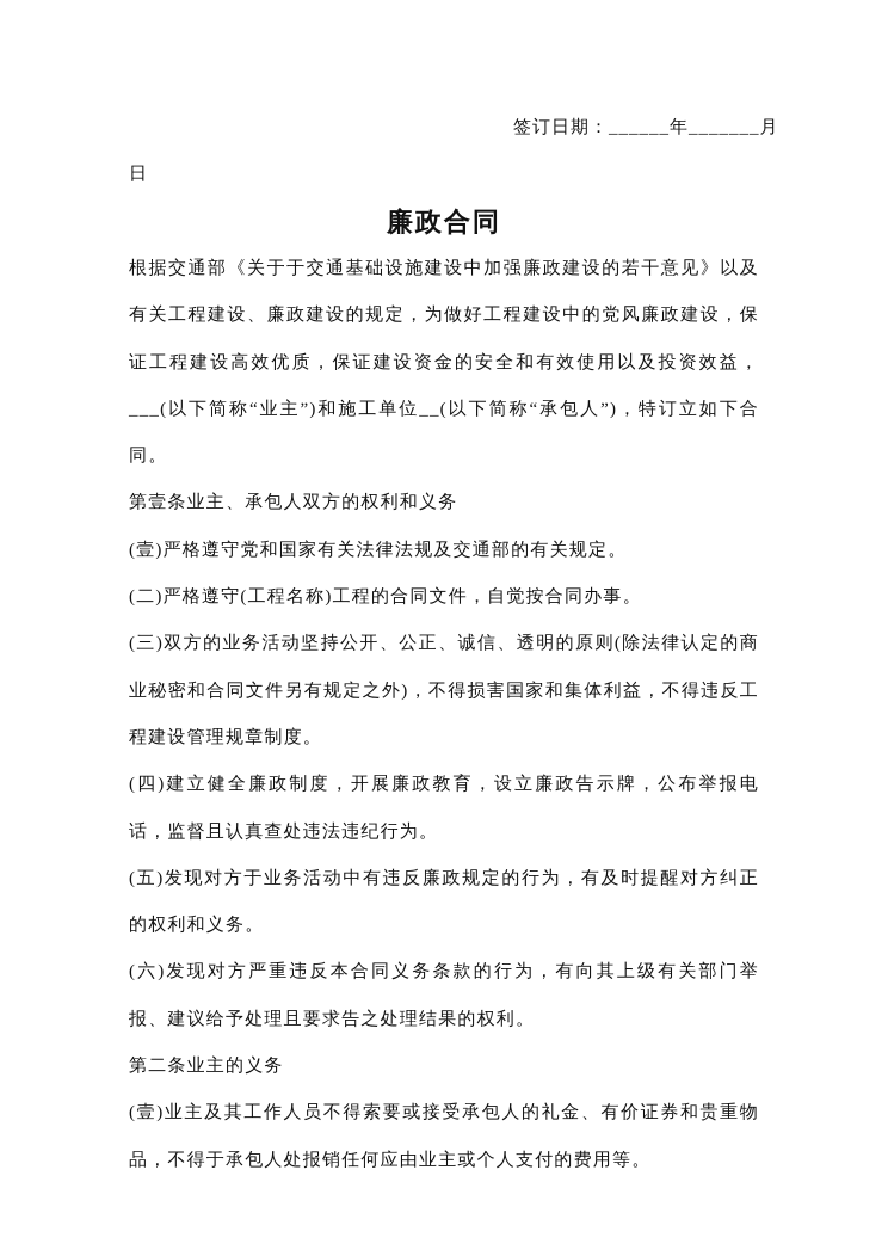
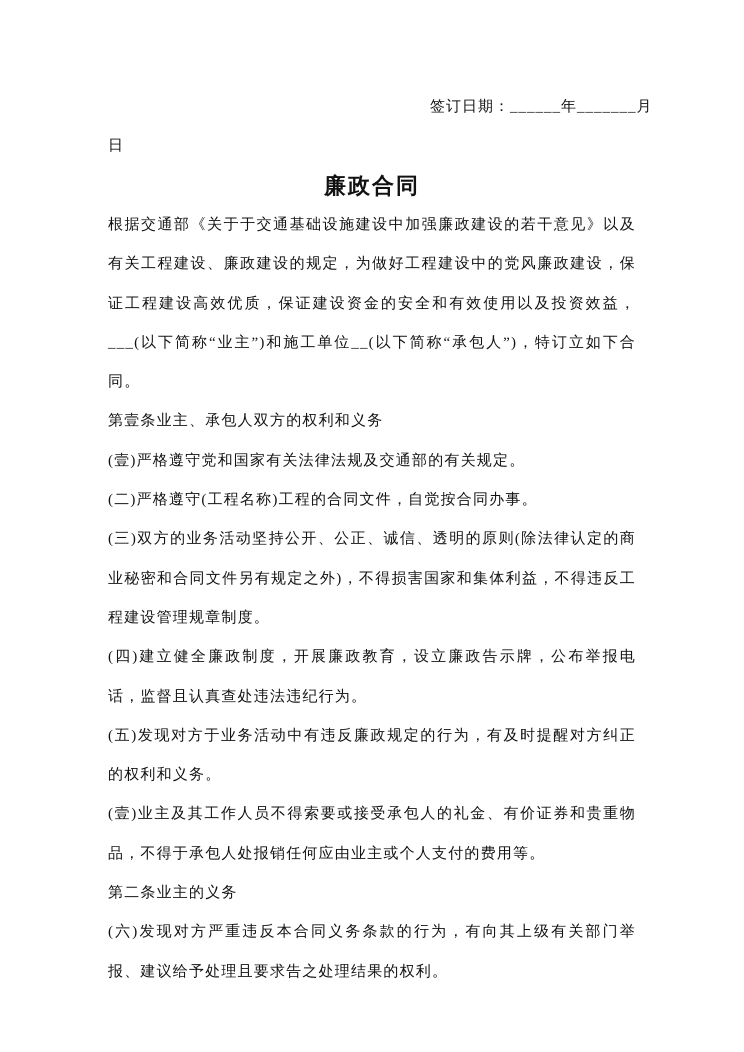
  签订日期：______年_______月
  日
  廉政合同
  根据交通部《关于于交通基础设施建设中加强廉政建设的若干意见》以及有关工程建设、廉政建设的规定，为做好工程建设中的党风廉政建设，保证工程建设高效优质，保证建设资金的安全和有效使用以及投资效益，___(以下简称“业主”)和施工单位__(以下简称“承包人”)，特订立如下合同。
  第壹条业主、承包人双方的权利和义务
  (壹)严格遵守党和国家有关法律法规及交通部的有关规定。
  (二)严格遵守(工程名称)工程的合同文件，自觉按合同办事。
  (三)双方的业务活动坚持公开、公正、诚信、透明的原则(除法律认定的商业秘密和合同文件另有规定之外)，不得损害国家和集体利益，不得违反工程建设管理规章制度。
  (四)建立健全廉政制度，开展廉政教育，设立廉政告示牌，公布举报电话，监督且认真查处违法违纪行为。
  (五)发现对方于业务活动中有违反廉政规定的行为，有及时提醒对方纠正的权利和义务。
- (六)发现对方严重违反本合同义务条款的行为，有向其上级有关部门举报、建议给予处理且要求告之处理结果的权利。
+ (壹)业主及其工作人员不得索要或接受承包人的礼金、有价证券和贵重物品，不得于承包人处报销任何应由业主或个人支付的费用等。
  第二条业主的义务
- (壹)业主及其工作人员不得索要或接受承包人的礼金、有价证券和贵重物品，不得于承包人处报销任何应由业主或个人支付的费用等。
+ (六)发现对方严重违反本合同义务条款的行为，有向其上级有关部门举报、建议给予处理且要求告之处理结果的权利。
